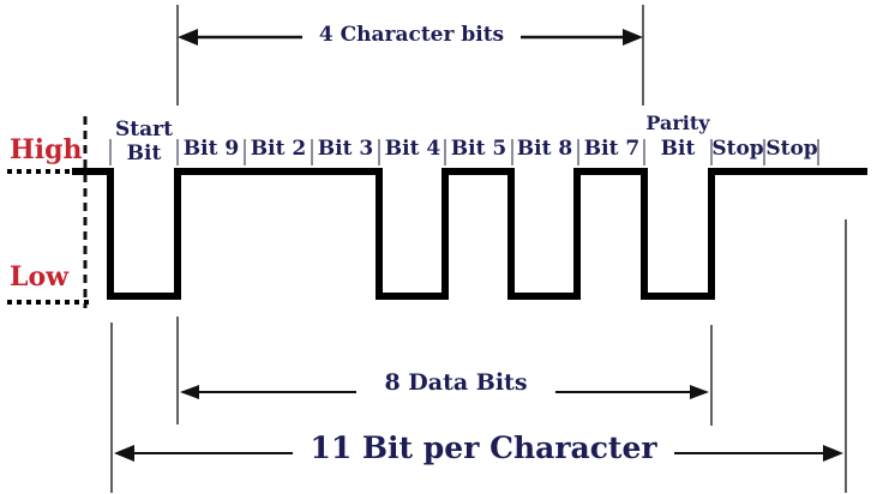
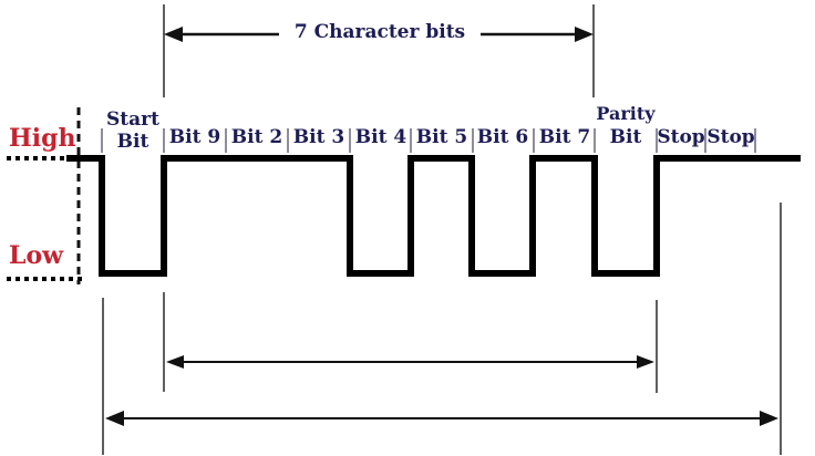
  High
  Low
  Start
  Bit
  Parity
  Bit 9
  Bit 2
  Bit 3
  Bit 4
  Bit 5
- Bit 8
+ Bit 6
  Bit 7
  Bit
  Stop
  Stop
- 4 Character bits
+ 7 Character bits
- 8 Data Bits
- 11 Bit per Character
